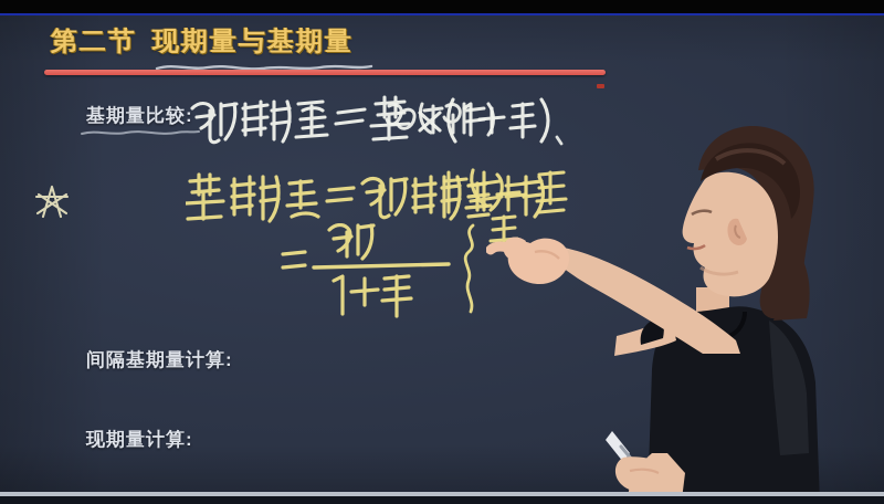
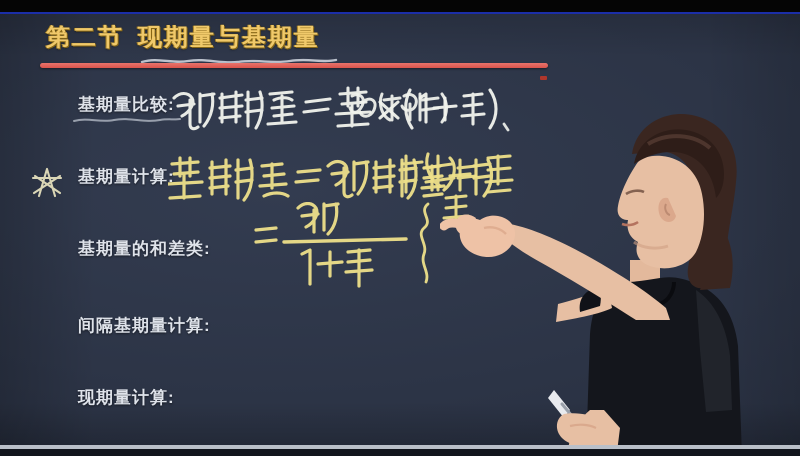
  第二节 现期量与基期量
  基期量比较:
+ 基期量计算:
+ 基期量的和差类:
  间隔基期量计算:
  现期量计算:
